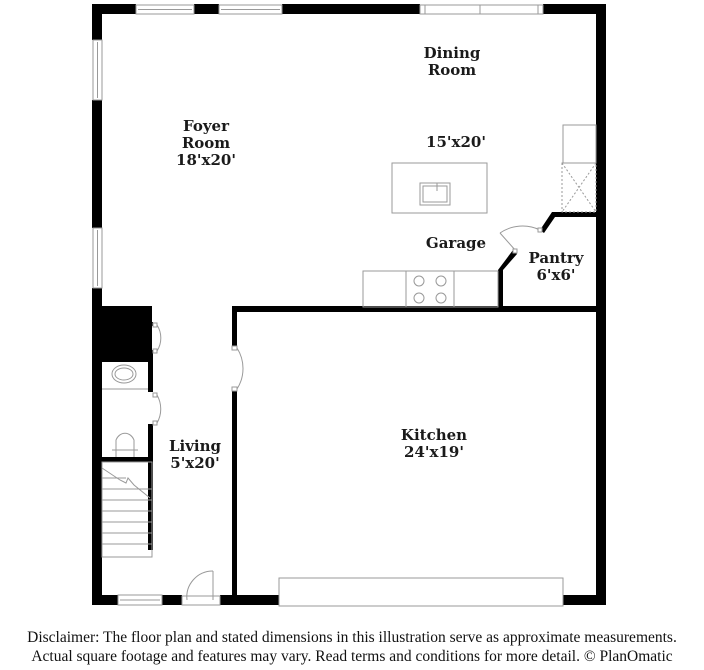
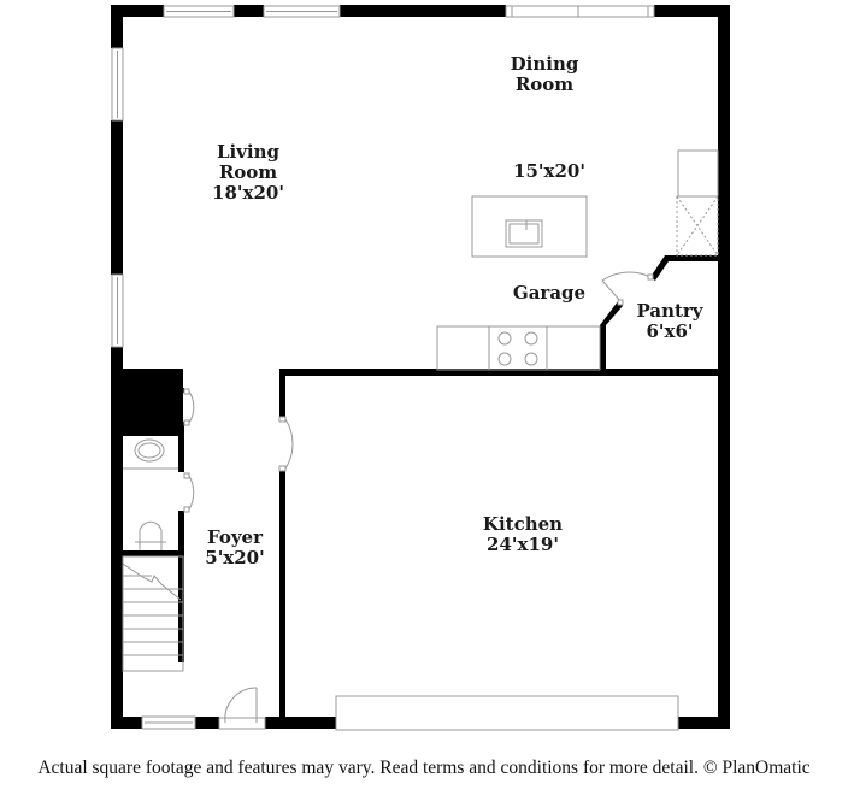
- Foyer
+ Living
  Room
  18'x20'
  Dining
  Room
  15'x20'
  Garage
  Pantry
  6'x6'
- Living
+ Foyer
  5'x20'
  Kitchen
  24'x19'
- Disclaimer: The floor plan and stated dimensions in this illustration serve as approximate measurements.
  Actual square footage and features may vary. Read terms and conditions for more detail. © PlanOmatic
